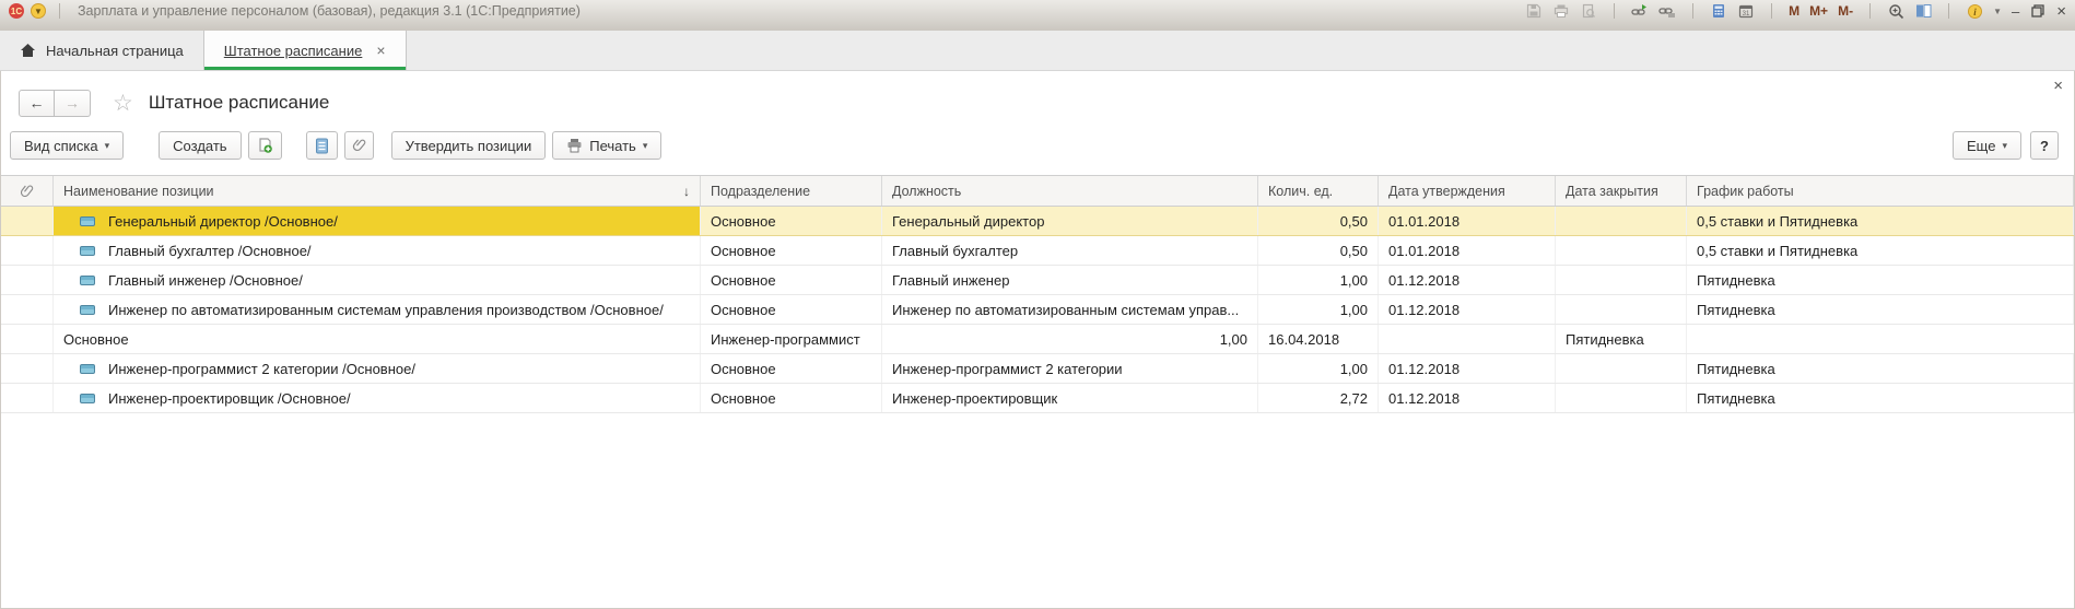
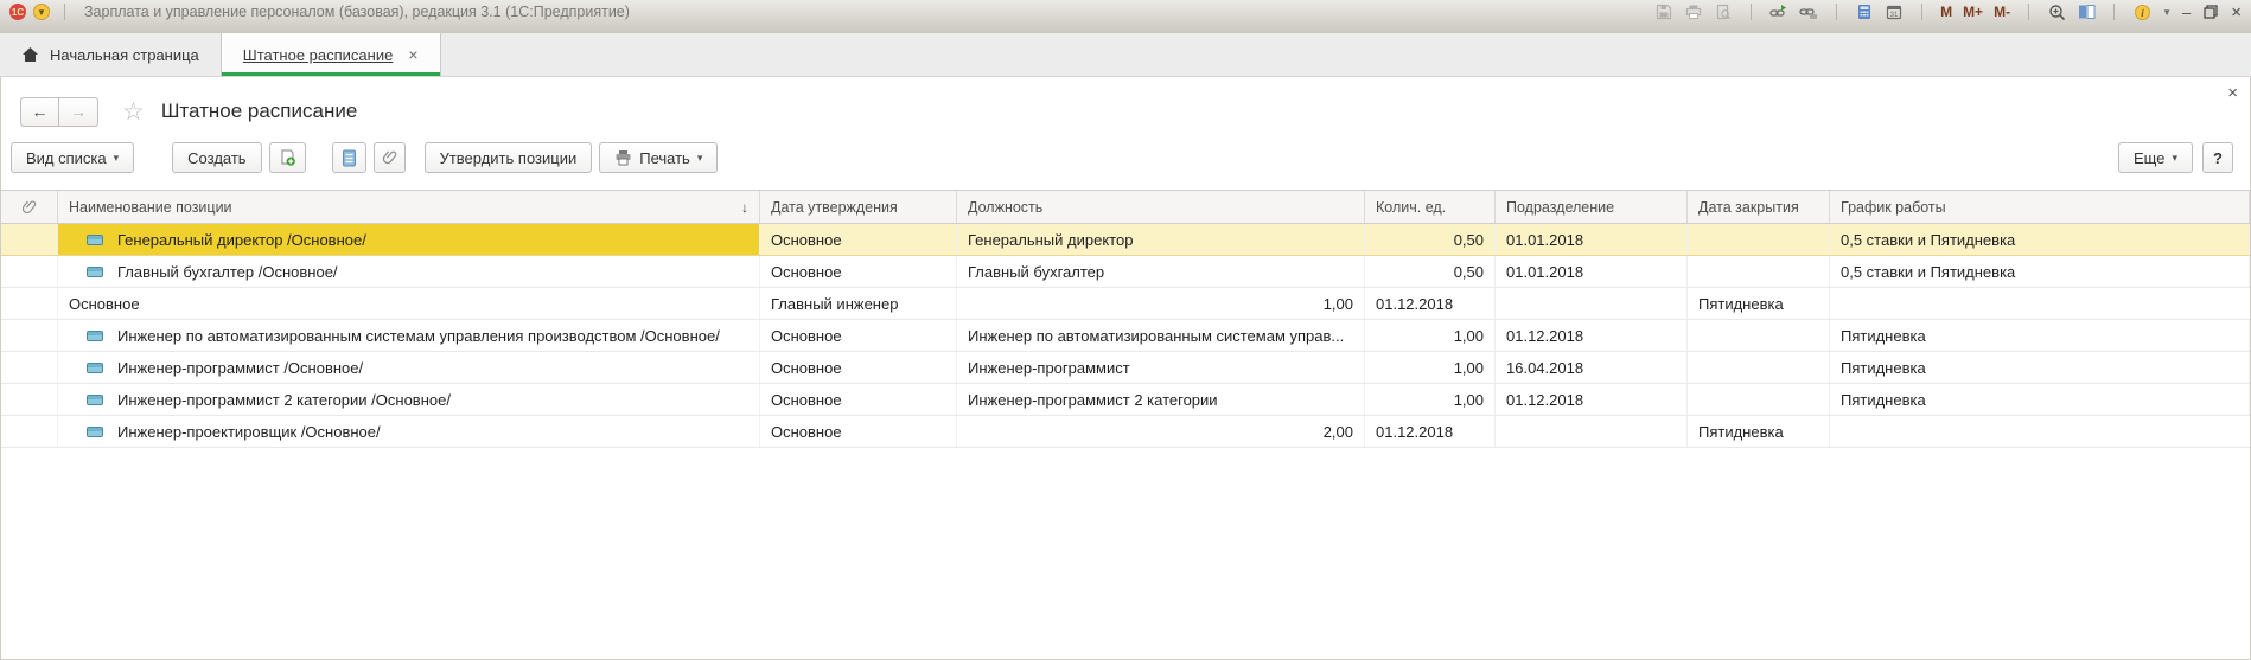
  1С
  ▼
  Зарплата и управление персоналом (базовая), редакция 3.1 (1С:Предприятие)
  M
  M+
  M-
  i
  ▼
  –
  ×
  Начальная страница
  Штатное расписание
  ×
  ×
  ←
  →
  ☆
  Штатное расписание
  Вид списка
  ▾
  Создать
  Утвердить позиции
  Печать
  ▾
  Еще
  ▾
  ?
  Наименование позиции
  ↓
- Подразделение
+ Дата утверждения
  Должность
  Колич. ед.
- Дата утверждения
+ Подразделение
  Дата закрытия
  График работы
  Генеральный директор /Основное/
  Основное
  Генеральный директор
  0,50
  01.01.2018
  0,5 ставки и Пятидневка
  Главный бухгалтер /Основное/
  Основное
  Главный бухгалтер
  0,50
  01.01.2018
  0,5 ставки и Пятидневка
- Главный инженер /Основное/
  Основное
  Главный инженер
  1,00
  01.12.2018
  Пятидневка
  Инженер по автоматизированным системам управления производством /Основное/
  Основное
  Инженер по автоматизированным системам управ...
  1,00
  01.12.2018
  Пятидневка
+ Инженер-программист /Основное/
  Основное
  Инженер-программист
  1,00
  16.04.2018
  Пятидневка
  Инженер-программист 2 категории /Основное/
  Основное
  Инженер-программист 2 категории
  1,00
  01.12.2018
  Пятидневка
  Инженер-проектировщик /Основное/
  Основное
- Инженер-проектировщик
- 2,72
+ 2,00
  01.12.2018
  Пятидневка
